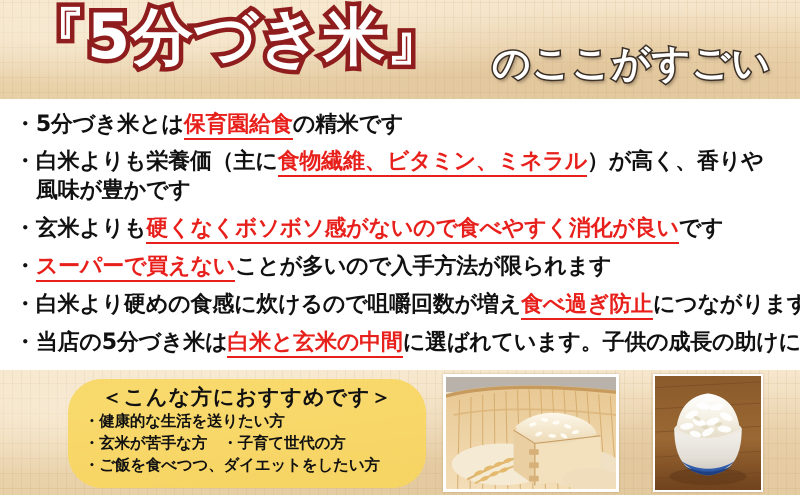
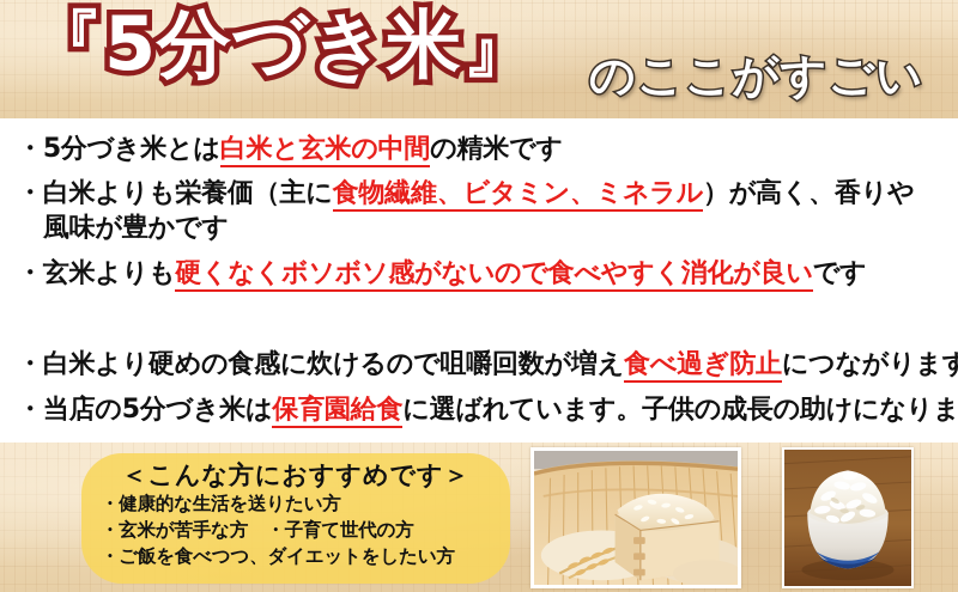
  『5分づき米』
  のここがすごい
- ・5分づき米とは保育園給食の精米です
+ ・5分づき米とは白米と玄米の中間の精米です
  ・白米よりも栄養価（主に食物繊維、ビタミン、ミネラル）が高く、香りや
  風味が豊かです
  ・玄米よりも硬くなくボソボソ感がないので食べやすく消化が良いです
- ・スーパーで買えないことが多いので入手方法が限られます
  ・白米より硬めの食感に炊けるので咀嚼回数が増え食べ過ぎ防止につながります
- ・当店の5分づき米は白米と玄米の中間に選ばれています。子供の成長の助けに
+ ・当店の5分づき米は保育園給食に選ばれています。子供の成長の助けになりま
  ＜こんな方におすすめです＞
  ・健康的な生活を送りたい方
  ・玄米が苦手な方 ・子育て世代の方
  ・ご飯を食べつつ、ダイエットをしたい方
